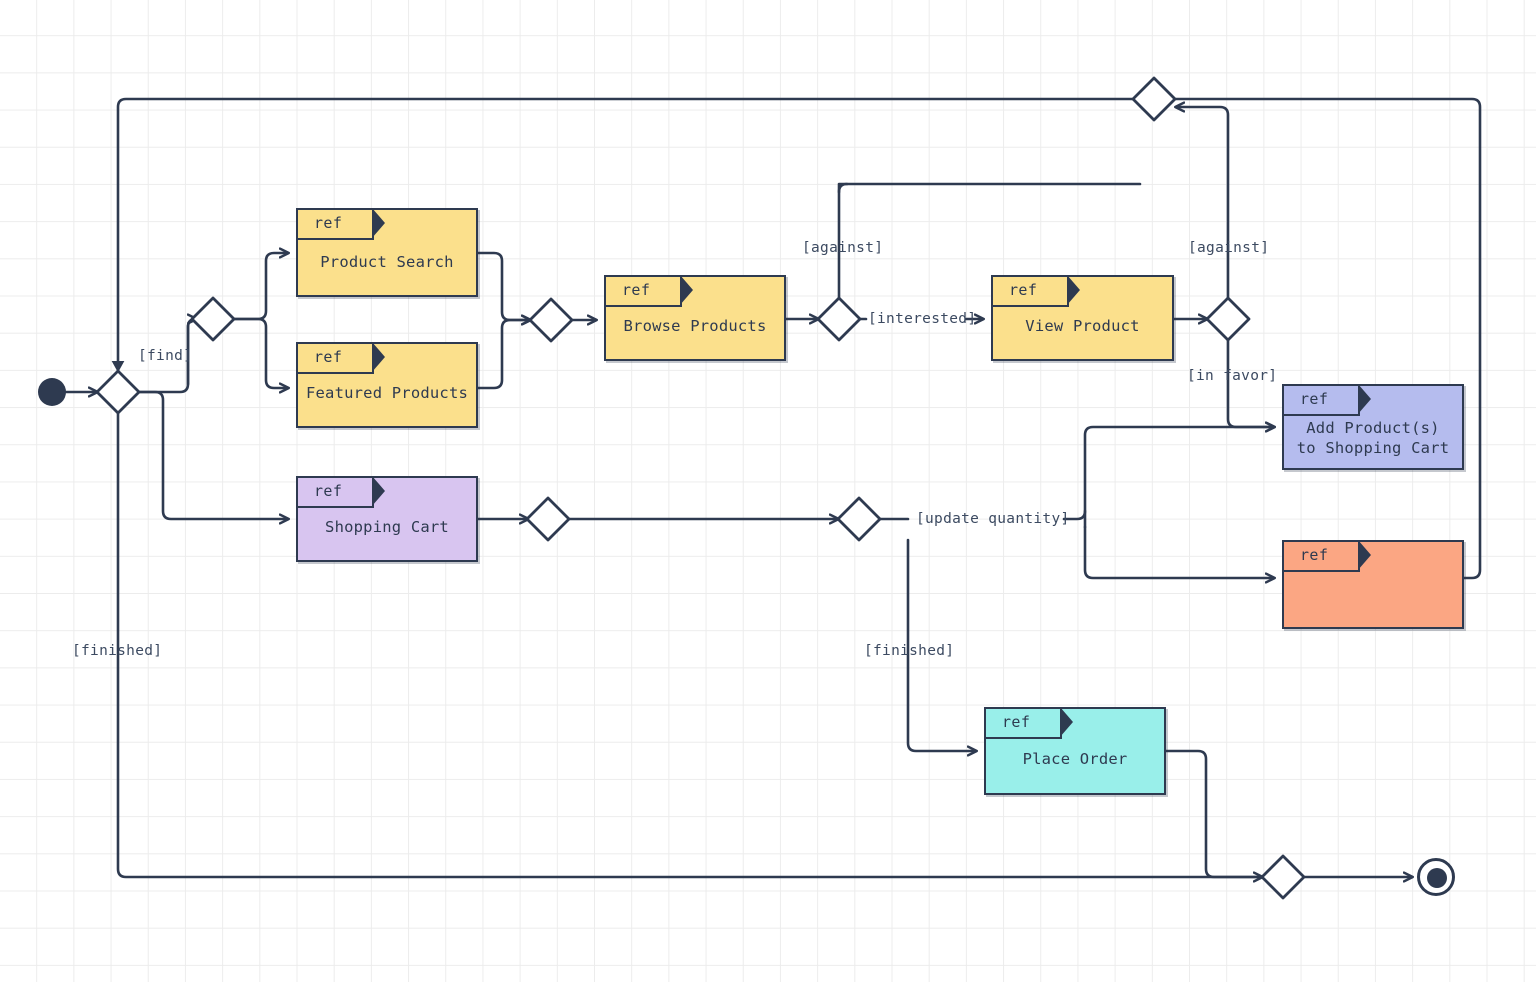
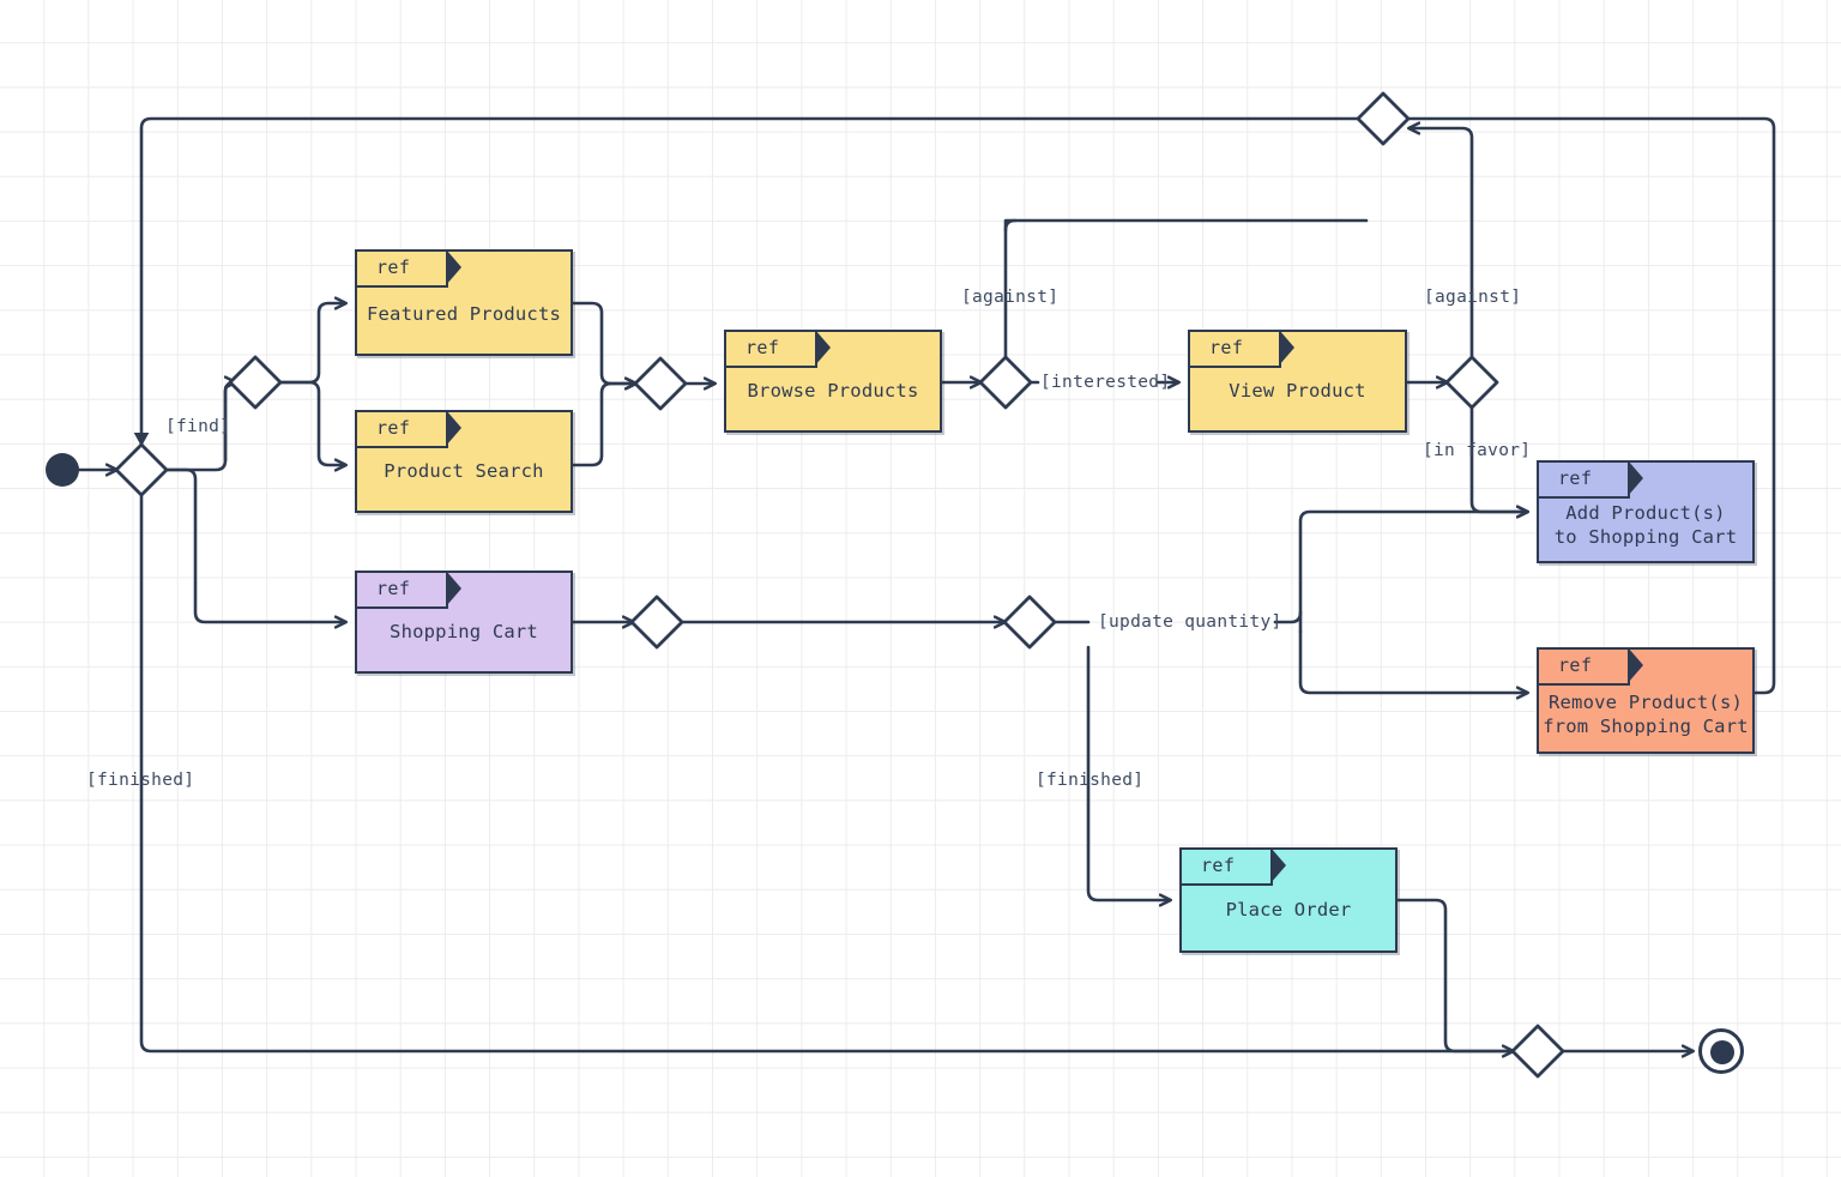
  ref
- Product Search
+ Featured Products
  ref
- Featured Products
+ Product Search
  ref
  Browse Products
  ref
  View Product
  ref
  Shopping Cart
  ref
  Add Product(s)
  to Shopping Cart
  ref
+ Remove Product(s)
+ from Shopping Cart
  ref
  Place Order
  [find]
  [finished]
  [against]
  [interested]
  [against]
  [in favor]
  [update quantity]
  [finished]
